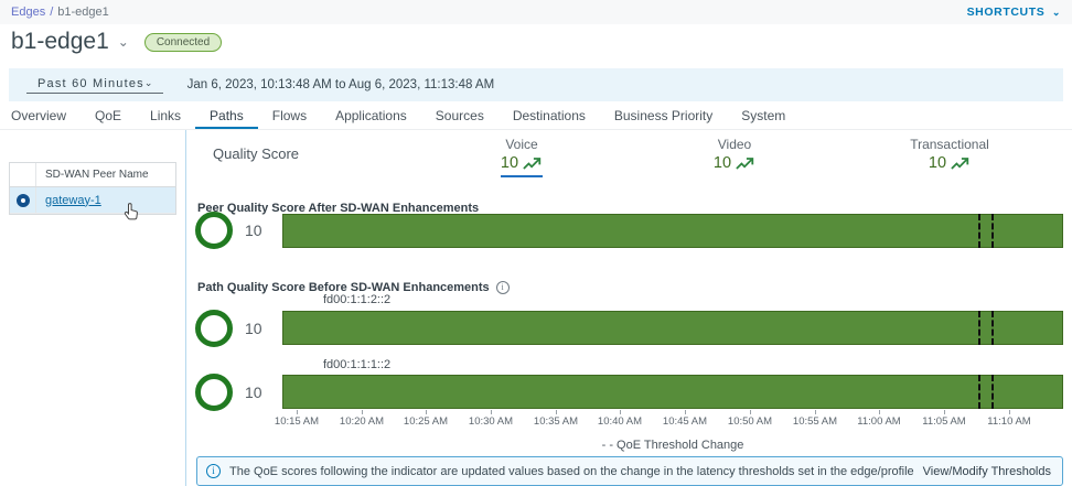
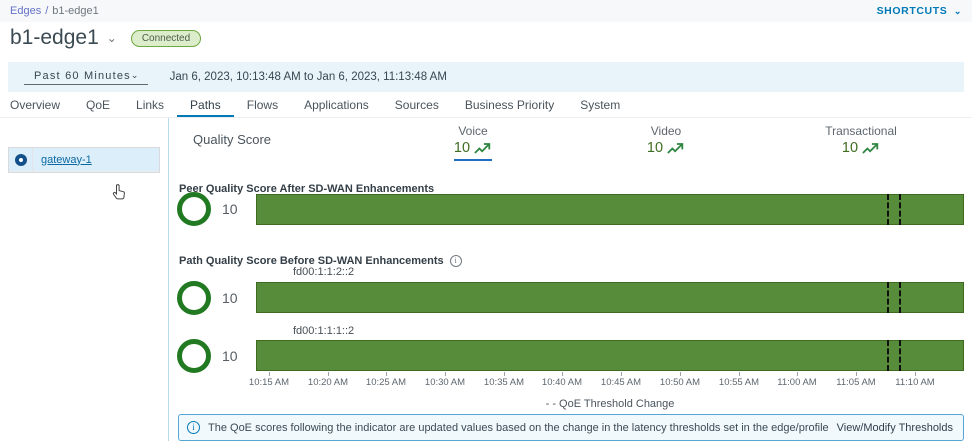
  Edges
  /
  b1-edge1
  SHORTCUTS ⌄
  b1-edge1
  ⌄
  Connected
  Past 60 Minutes
  ⌄
- Jan 6, 2023, 10:13:48 AM to Aug 6, 2023, 11:13:48 AM
+ Jan 6, 2023, 10:13:48 AM to Jan 6, 2023, 11:13:48 AM
  Overview
  QoE
  Links
  Paths
  Flows
  Applications
  Sources
- Destinations
  Business Priority
  System
- SD-WAN Peer Name
  gateway-1
  Quality Score
  Voice
  10
  Video
  10
  Transactional
  10
  Peer Quality Score After SD-WAN Enhancements
  10
  Path Quality Score Before SD-WAN Enhancements
  i
  fd00:1:1:2::2
  10
  fd00:1:1:1::2
  10
  10:15 AM
  10:20 AM
  10:25 AM
  10:30 AM
  10:35 AM
  10:40 AM
  10:45 AM
  10:50 AM
  10:55 AM
  11:00 AM
  11:05 AM
  11:10 AM
  - - QoE Threshold Change
  i
  The QoE scores following the indicator are updated values based on the change in the latency thresholds set in the edge/profile
  View/Modify Thresholds
